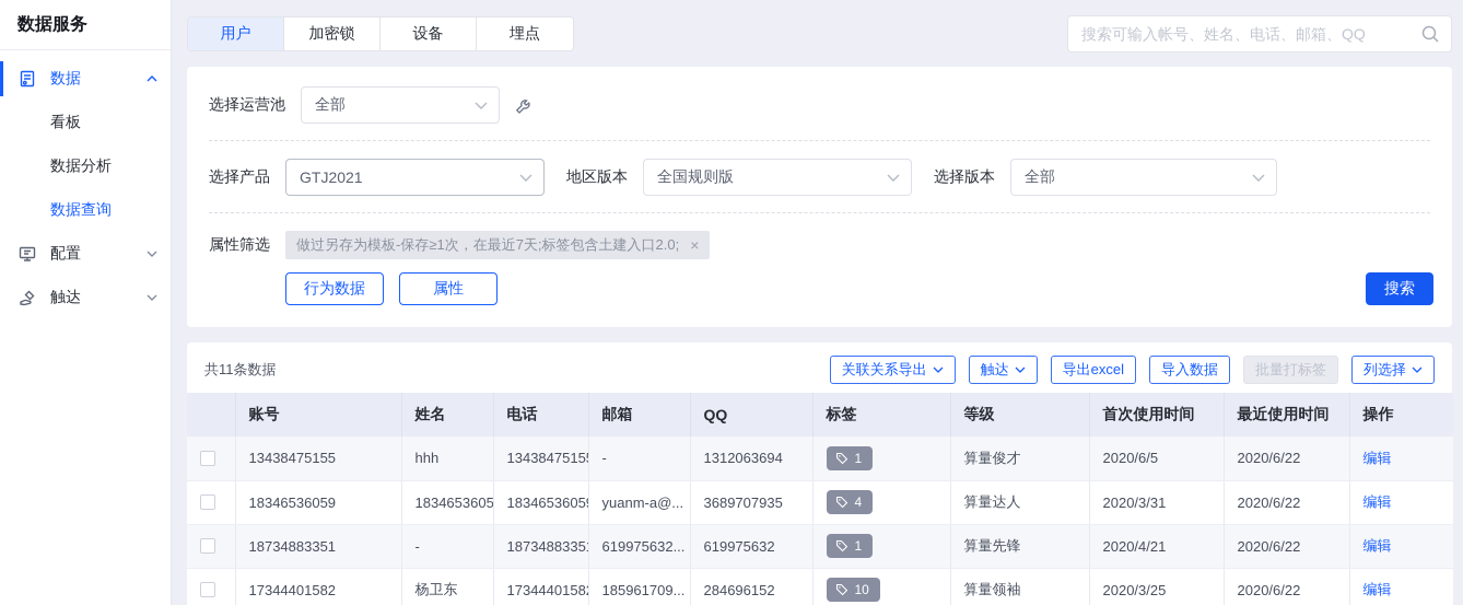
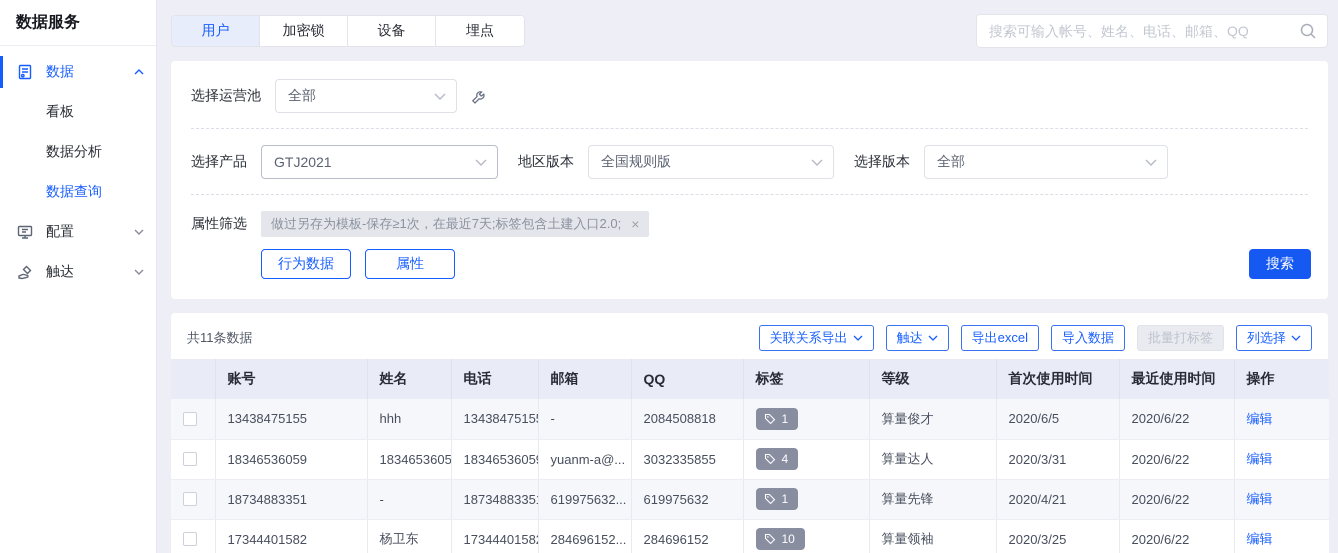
  数据服务
  数据
  看板
  数据分析
  数据查询
  配置
  触达
  用户
  加密锁
  设备
  埋点
  搜索可输入帐号、姓名、电话、邮箱、QQ
  选择运营池
  全部
  选择产品
  GTJ2021
  地区版本
  全国规则版
  选择版本
  全部
  属性筛选
  做过另存为模板-保存≥1次，在最近7天;标签包含土建入口2.0;
  ×
  行为数据
  属性
  搜索
  共11条数据
  关联关系导出
  触达
  导出excel
  导入数据
  批量打标签
  列选择
  	账号	姓名	电话	邮箱	QQ	标签	等级	首次使用时间	最近使用时间	操作
- 	13438475155	hhh	1343847515	-	1312063694	1	算量俊才	2020/6/5	2020/6/22	编辑
+ 	13438475155	hhh	1343847515	-	2084508818	1	算量俊才	2020/6/5	2020/6/22	编辑
- 	18346536059	1834653605	1834653605	yuanm-a@...	3689707935	4	算量达人	2020/3/31	2020/6/22	编辑
+ 	18346536059	1834653605	1834653605	yuanm-a@...	3032335855	4	算量达人	2020/3/31	2020/6/22	编辑
  	18734883351	-	1873488335	619975632...	619975632	1	算量先锋	2020/4/21	2020/6/22	编辑
- 	17344401582	杨卫东	1734440158	185961709...	284696152	10	算量领袖	2020/3/25	2020/6/22	编辑
+ 	17344401582	杨卫东	1734440158	284696152...	284696152	10	算量领袖	2020/3/25	2020/6/22	编辑
